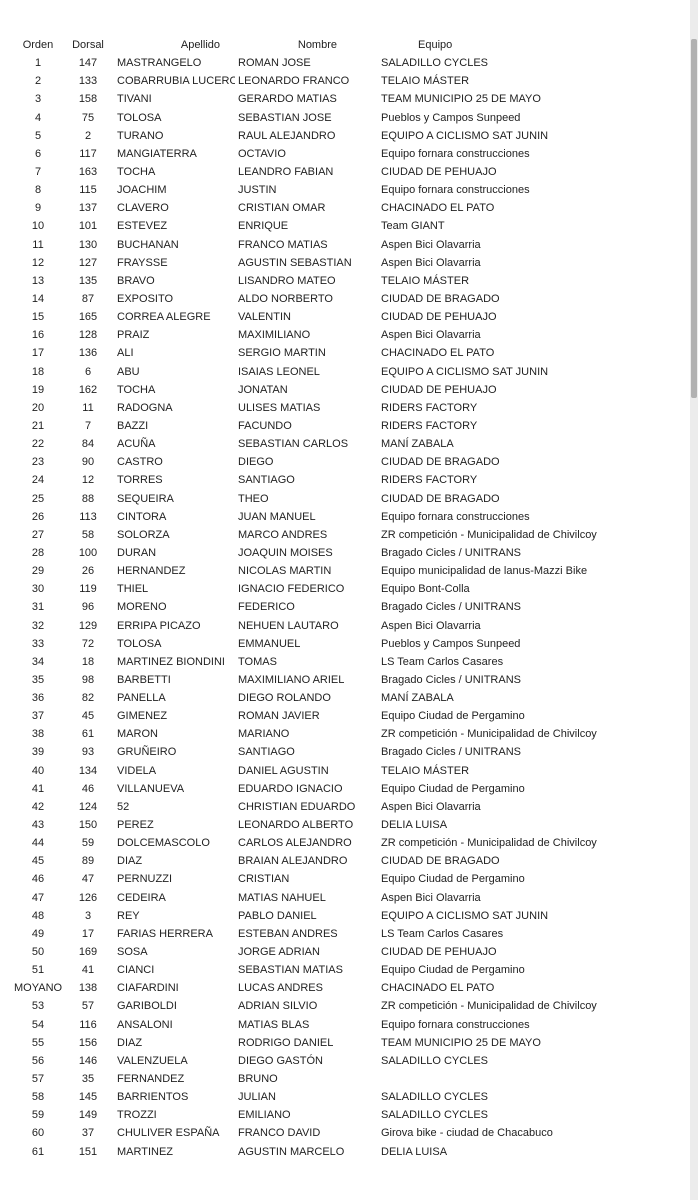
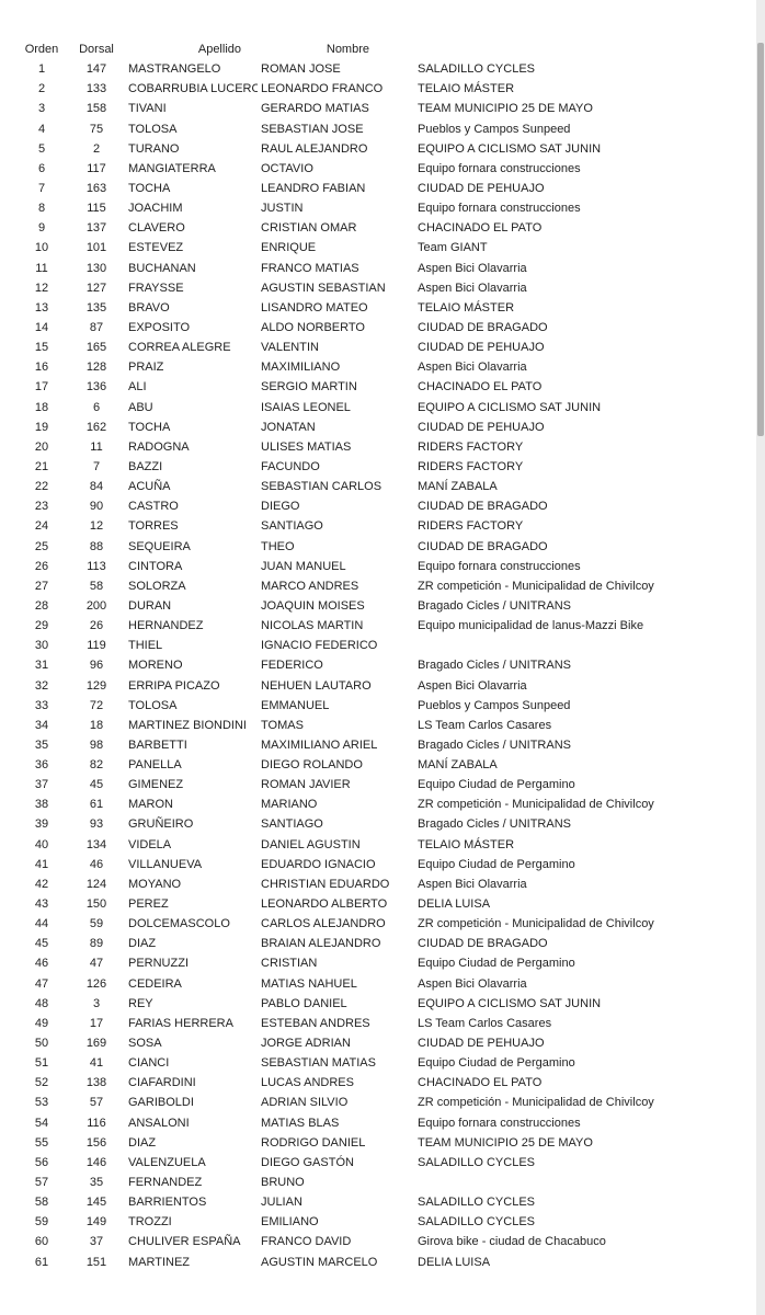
  Orden
  Dorsal
  Apellido
  Nombre
- Equipo
  1
  147
  MASTRANGELO
  ROMAN JOSE
  SALADILLO CYCLES
  2
  133
  COBARRUBIA LUCERO
  LEONARDO FRANCO
  TELAIO MÁSTER
  3
  158
  TIVANI
  GERARDO MATIAS
  TEAM MUNICIPIO 25 DE MAYO
  4
  75
  TOLOSA
  SEBASTIAN JOSE
  Pueblos y Campos Sunpeed
  5
  2
  TURANO
  RAUL ALEJANDRO
  EQUIPO A CICLISMO SAT JUNIN
  6
  117
  MANGIATERRA
  OCTAVIO
  Equipo fornara construcciones
  7
  163
  TOCHA
  LEANDRO FABIAN
  CIUDAD DE PEHUAJO
  8
  115
  JOACHIM
  JUSTIN
  Equipo fornara construcciones
  9
  137
  CLAVERO
  CRISTIAN OMAR
  CHACINADO EL PATO
  10
  101
  ESTEVEZ
  ENRIQUE
  Team GIANT
  11
  130
  BUCHANAN
  FRANCO MATIAS
  Aspen Bici Olavarria
  12
  127
  FRAYSSE
  AGUSTIN SEBASTIAN
  Aspen Bici Olavarria
  13
  135
  BRAVO
  LISANDRO MATEO
  TELAIO MÁSTER
  14
  87
  EXPOSITO
  ALDO NORBERTO
  CIUDAD DE BRAGADO
  15
  165
  CORREA ALEGRE
  VALENTIN
  CIUDAD DE PEHUAJO
  16
  128
  PRAIZ
  MAXIMILIANO
  Aspen Bici Olavarria
  17
  136
  ALI
  SERGIO MARTIN
  CHACINADO EL PATO
  18
  6
  ABU
  ISAIAS LEONEL
  EQUIPO A CICLISMO SAT JUNIN
  19
  162
  TOCHA
  JONATAN
  CIUDAD DE PEHUAJO
  20
  11
  RADOGNA
  ULISES MATIAS
  RIDERS FACTORY
  21
  7
  BAZZI
  FACUNDO
  RIDERS FACTORY
  22
  84
  ACUÑA
  SEBASTIAN CARLOS
  MANÍ ZABALA
  23
  90
  CASTRO
  DIEGO
  CIUDAD DE BRAGADO
  24
  12
  TORRES
  SANTIAGO
  RIDERS FACTORY
  25
  88
  SEQUEIRA
  THEO
  CIUDAD DE BRAGADO
  26
  113
  CINTORA
  JUAN MANUEL
  Equipo fornara construcciones
  27
  58
  SOLORZA
  MARCO ANDRES
  ZR competición - Municipalidad de Chivilcoy
  28
- 100
+ 200
  DURAN
  JOAQUIN MOISES
  Bragado Cicles / UNITRANS
  29
  26
  HERNANDEZ
  NICOLAS MARTIN
  Equipo municipalidad de lanus-Mazzi Bike
  30
  119
  THIEL
  IGNACIO FEDERICO
- Equipo Bont-Colla
  31
  96
  MORENO
  FEDERICO
  Bragado Cicles / UNITRANS
  32
  129
  ERRIPA PICAZO
  NEHUEN LAUTARO
  Aspen Bici Olavarria
  33
  72
  TOLOSA
  EMMANUEL
  Pueblos y Campos Sunpeed
  34
  18
  MARTINEZ BIONDINI
  TOMAS
  LS Team Carlos Casares
  35
  98
  BARBETTI
  MAXIMILIANO ARIEL
  Bragado Cicles / UNITRANS
  36
  82
  PANELLA
  DIEGO ROLANDO
  MANÍ ZABALA
  37
  45
  GIMENEZ
  ROMAN JAVIER
  Equipo Ciudad de Pergamino
  38
  61
  MARON
  MARIANO
  ZR competición - Municipalidad de Chivilcoy
  39
  93
  GRUÑEIRO
  SANTIAGO
  Bragado Cicles / UNITRANS
  40
  134
  VIDELA
  DANIEL AGUSTIN
  TELAIO MÁSTER
  41
  46
  VILLANUEVA
  EDUARDO IGNACIO
  Equipo Ciudad de Pergamino
  42
  124
- 52
+ MOYANO
  CHRISTIAN EDUARDO
  Aspen Bici Olavarria
  43
  150
  PEREZ
  LEONARDO ALBERTO
  DELIA LUISA
  44
  59
  DOLCEMASCOLO
  CARLOS ALEJANDRO
  ZR competición - Municipalidad de Chivilcoy
  45
  89
  DIAZ
  BRAIAN ALEJANDRO
  CIUDAD DE BRAGADO
  46
  47
  PERNUZZI
  CRISTIAN
  Equipo Ciudad de Pergamino
  47
  126
  CEDEIRA
  MATIAS NAHUEL
  Aspen Bici Olavarria
  48
  3
  REY
  PABLO DANIEL
  EQUIPO A CICLISMO SAT JUNIN
  49
  17
  FARIAS HERRERA
  ESTEBAN ANDRES
  LS Team Carlos Casares
  50
  169
  SOSA
  JORGE ADRIAN
  CIUDAD DE PEHUAJO
  51
  41
  CIANCI
  SEBASTIAN MATIAS
  Equipo Ciudad de Pergamino
- MOYANO
+ 52
  138
  CIAFARDINI
  LUCAS ANDRES
  CHACINADO EL PATO
  53
  57
  GARIBOLDI
  ADRIAN SILVIO
  ZR competición - Municipalidad de Chivilcoy
  54
  116
  ANSALONI
  MATIAS BLAS
  Equipo fornara construcciones
  55
  156
  DIAZ
  RODRIGO DANIEL
  TEAM MUNICIPIO 25 DE MAYO
  56
  146
  VALENZUELA
  DIEGO GASTÓN
  SALADILLO CYCLES
  57
  35
  FERNANDEZ
  BRUNO
  58
  145
  BARRIENTOS
  JULIAN
  SALADILLO CYCLES
  59
  149
  TROZZI
  EMILIANO
  SALADILLO CYCLES
  60
  37
  CHULIVER ESPAÑA
  FRANCO DAVID
  Girova bike - ciudad de Chacabuco
  61
  151
  MARTINEZ
  AGUSTIN MARCELO
  DELIA LUISA
